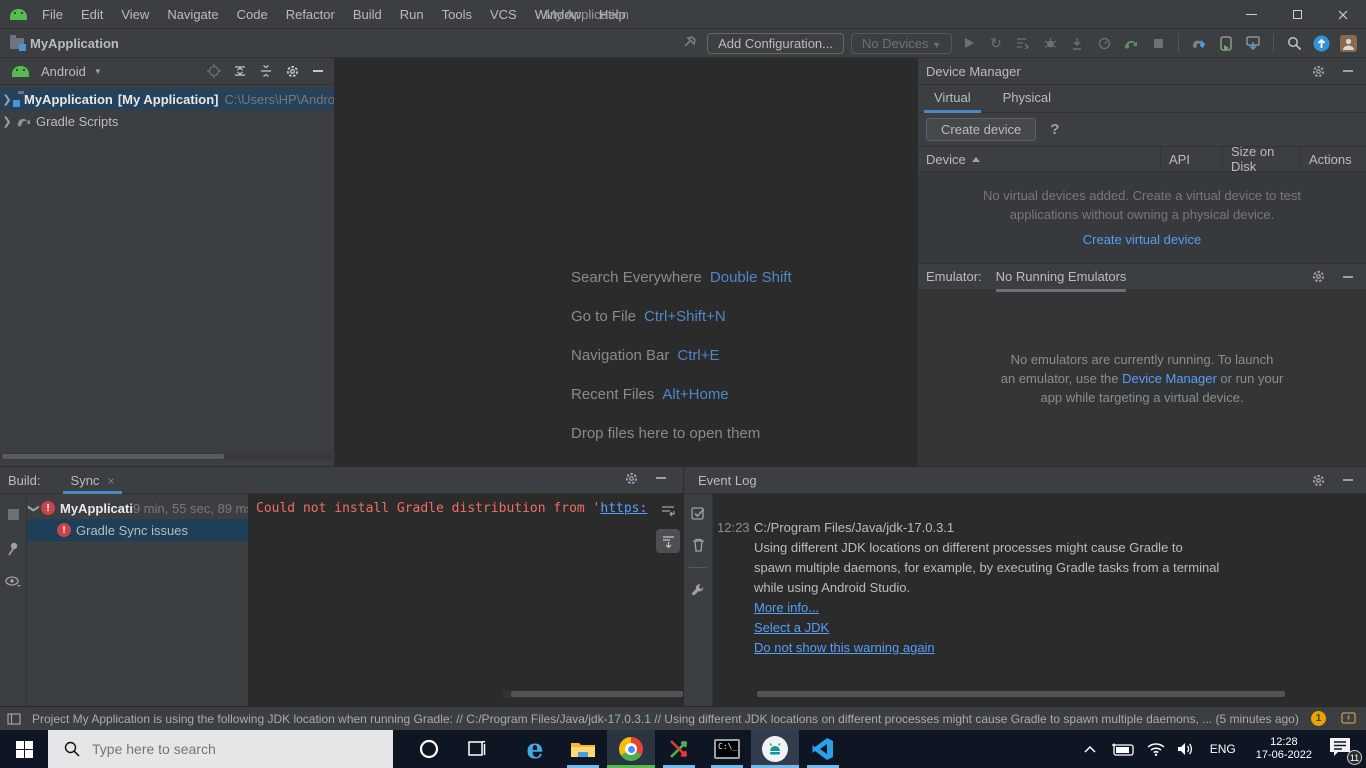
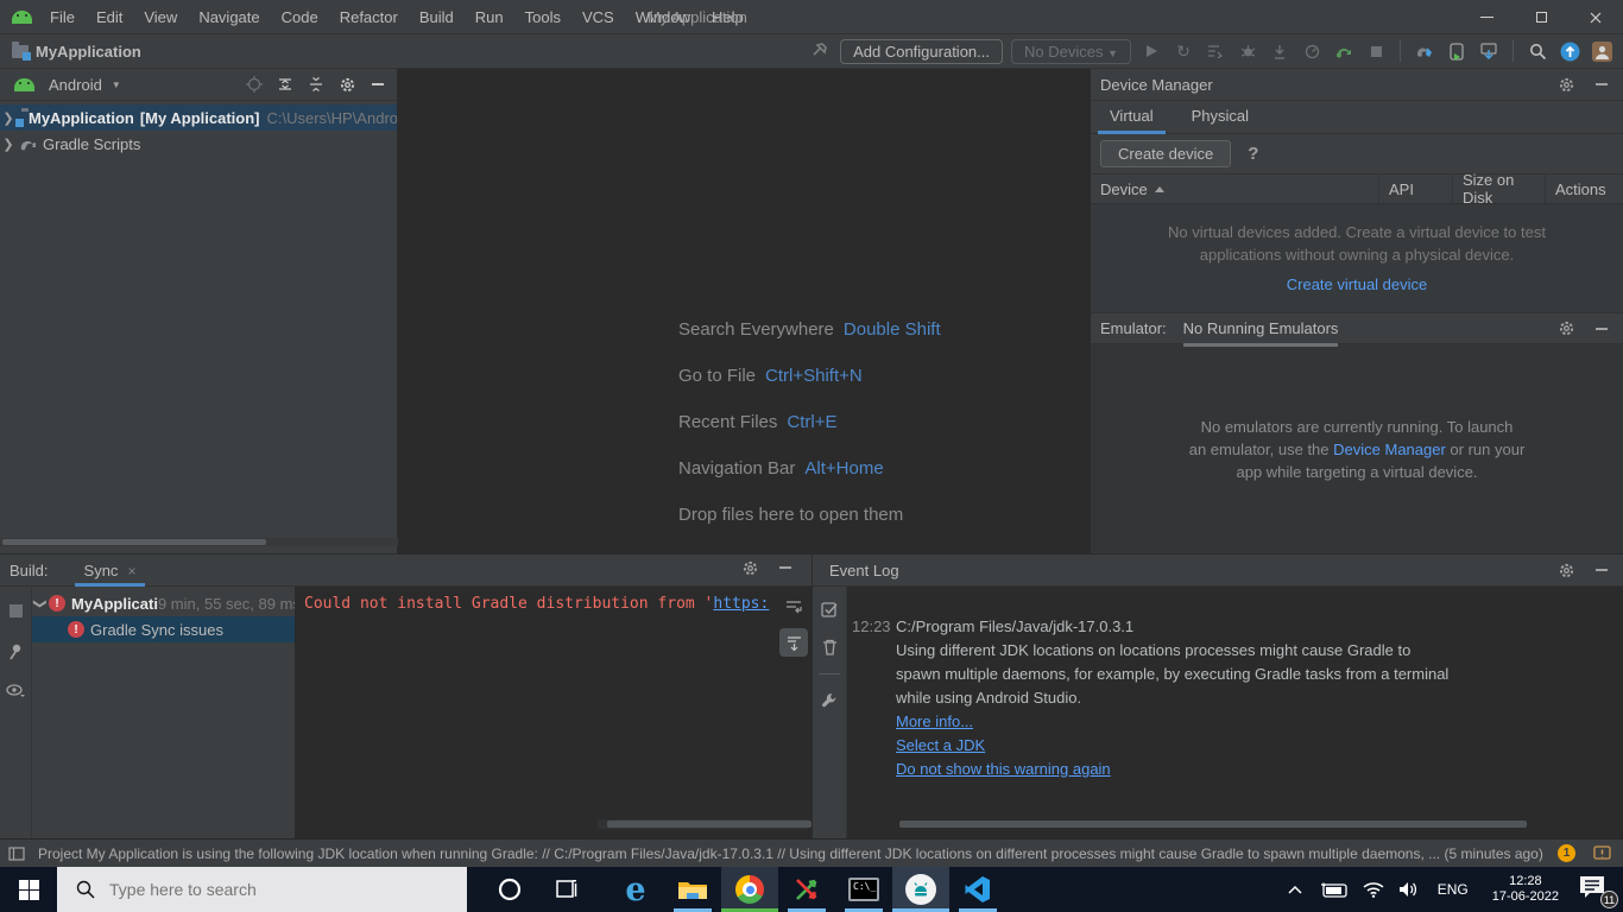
  File
  Edit
  View
  Navigate
  Code
  Refactor
  Build
  Run
  Tools
  VCS
  Window
  Help
  My Application
  MyApplication
  Add Configuration...
  No Devices ▼
  ↻
  Android
  ▼
  ❯
  MyApplication
  [My Application]
  C:\Users\HP\Andro
  ❯
  Gradle Scripts
  Search Everywhere
  Double Shift
  Go to File
  Ctrl+Shift+N
- Navigation Bar
+ Recent Files
  Ctrl+E
- Recent Files
+ Navigation Bar
  Alt+Home
  Drop files here to open them
  Device Manager
  Virtual
  Physical
  Create device
  ?
  Device
  API
  Size on Disk
  Actions
  No virtual devices added. Create a virtual device to test
  applications without owning a physical device.
  Create virtual device
  Emulator:
  No Running Emulators
  No emulators are currently running. To launch
  an emulator, use the Device Manager or run your
  app while targeting a virtual device.
  Build:
  Sync
  ×
  !
  MyApplicati
  9 min, 55 sec, 89 m
  !
  Gradle Sync issues
  Could not install Gradle distribution from 'https:
  Event Log
  12:23
  C:/Program Files/Java/jdk-17.0.3.1
- Using different JDK locations on different processes might cause Gradle to
+ Using different JDK locations on locations processes might cause Gradle to
  spawn multiple daemons, for example, by executing Gradle tasks from a terminal
  while using Android Studio.
  More info...
  Select a JDK
  Do not show this warning again
  Project My Application is using the following JDK location when running Gradle: // C:/Program Files/Java/jdk-17.0.3.1 // Using different JDK locations on different processes might cause Gradle to spawn multiple daemons, ... (5 minutes ago)
  1
  Type here to search
  e
  C:\_
  ENG
  12:28
  17-06-2022
  11
